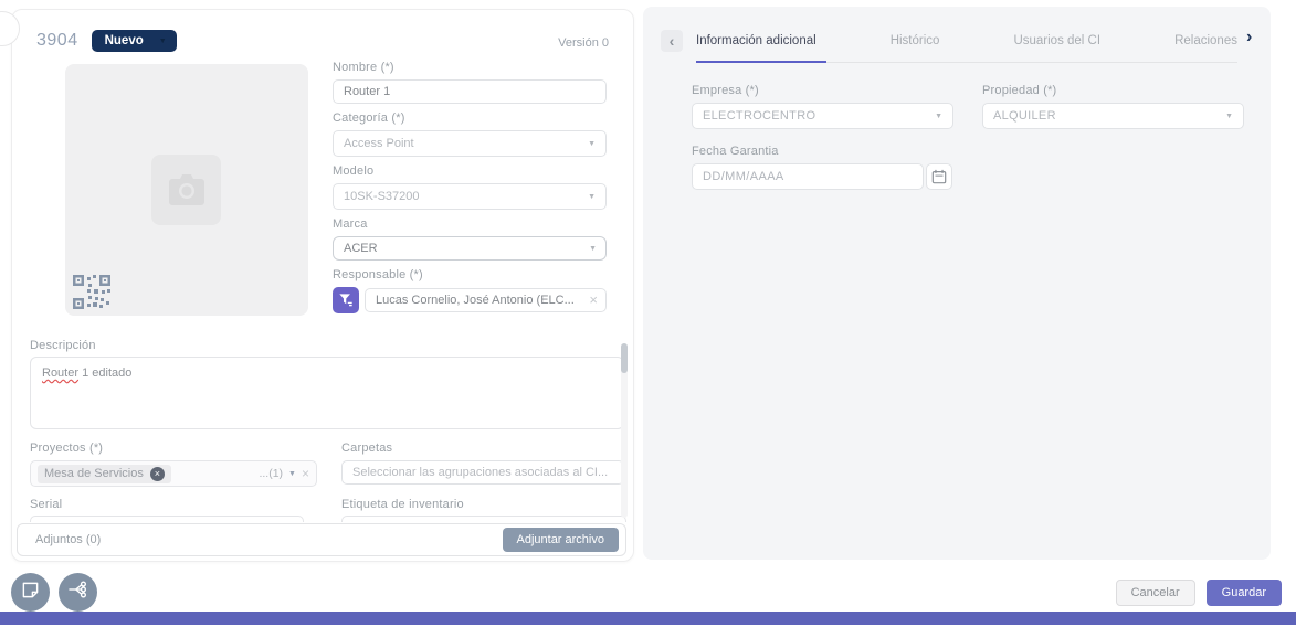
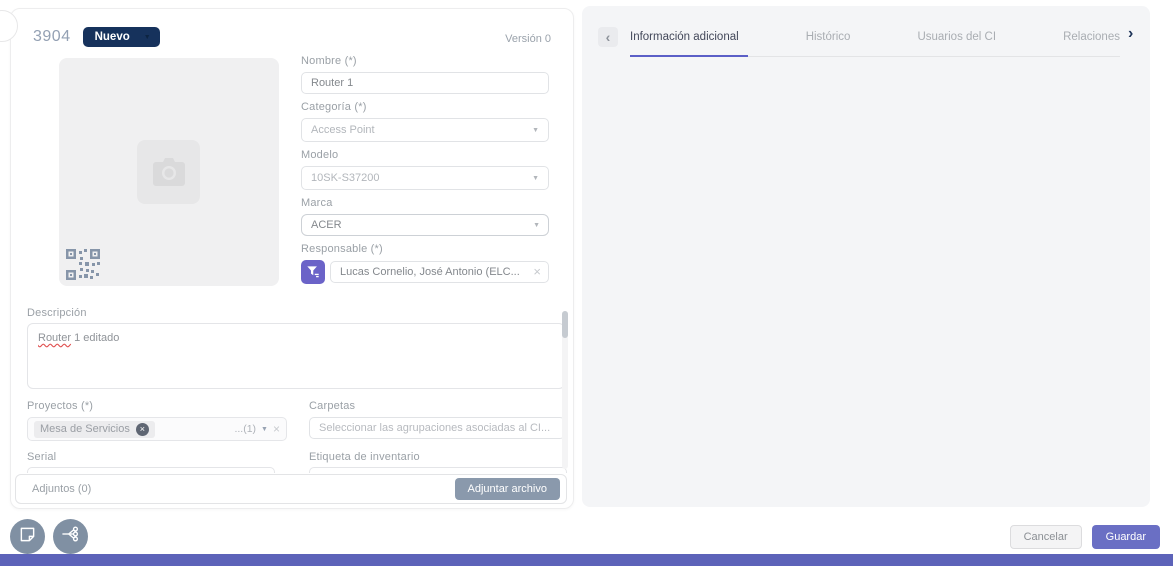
  3904
  Nuevo
  Versión 0
  Nombre (*)
  Router 1
  Categoría (*)
  Access Point
  Modelo
  10SK-S37200
  Marca
  ACER
  Responsable (*)
  Lucas Cornelio, José Antonio (ELC...
  ×
  Descripción
  Router 1 editado
  Proyectos (*)
  Mesa de Servicios
  ×
  ...(1)
  ×
  Carpetas
  Seleccionar las agrupaciones asociadas al CI...
  Serial
  Etiqueta de inventario
  Adjuntos (0)
  Adjuntar archivo
  ‹
  Información adicional
  Histórico
  Usuarios del CI
  Relaciones
  ›
- Empresa (*)
- ELECTROCENTRO
- Propiedad (*)
- ALQUILER
- Fecha Garantia
- DD/MM/AAAA
  Cancelar
  Guardar
